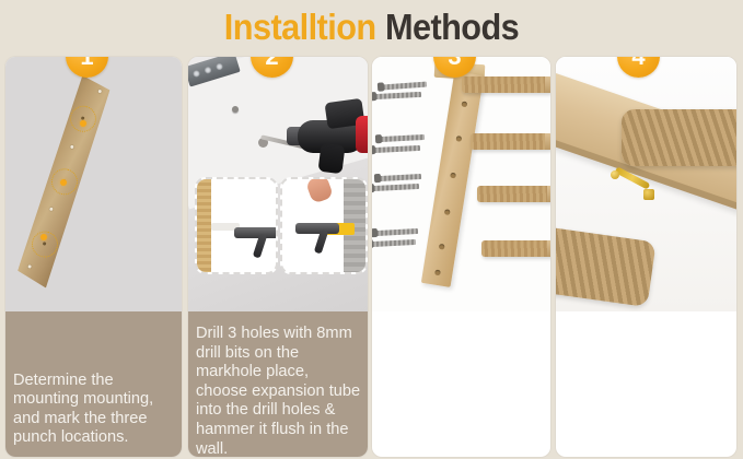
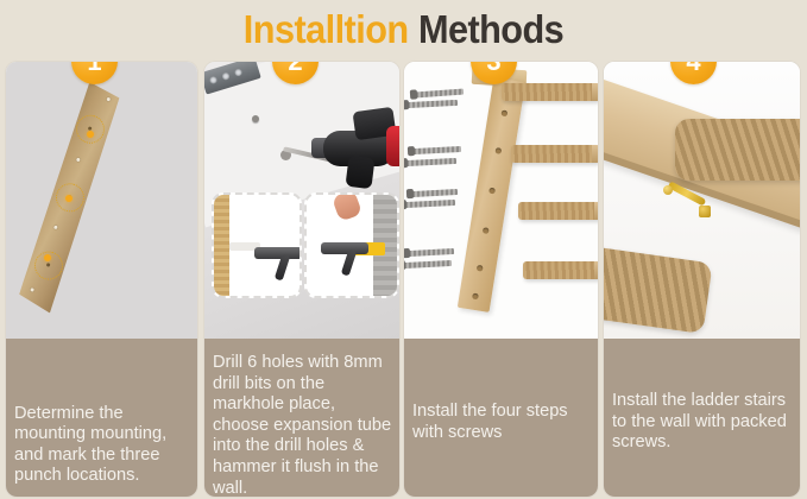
  Installtion
  Methods
  Determine the mounting mounting, and mark the three punch locations.
- Drill 3 holes with 8mm drill bits on the markhole place, choose expansion tube into the drill holes & hammer it flush in the wall.
+ Drill 6 holes with 8mm drill bits on the markhole place, choose expansion tube into the drill holes & hammer it flush in the wall.
+ Install the four steps with screws
+ Install the ladder stairs to the wall with packed screws.
